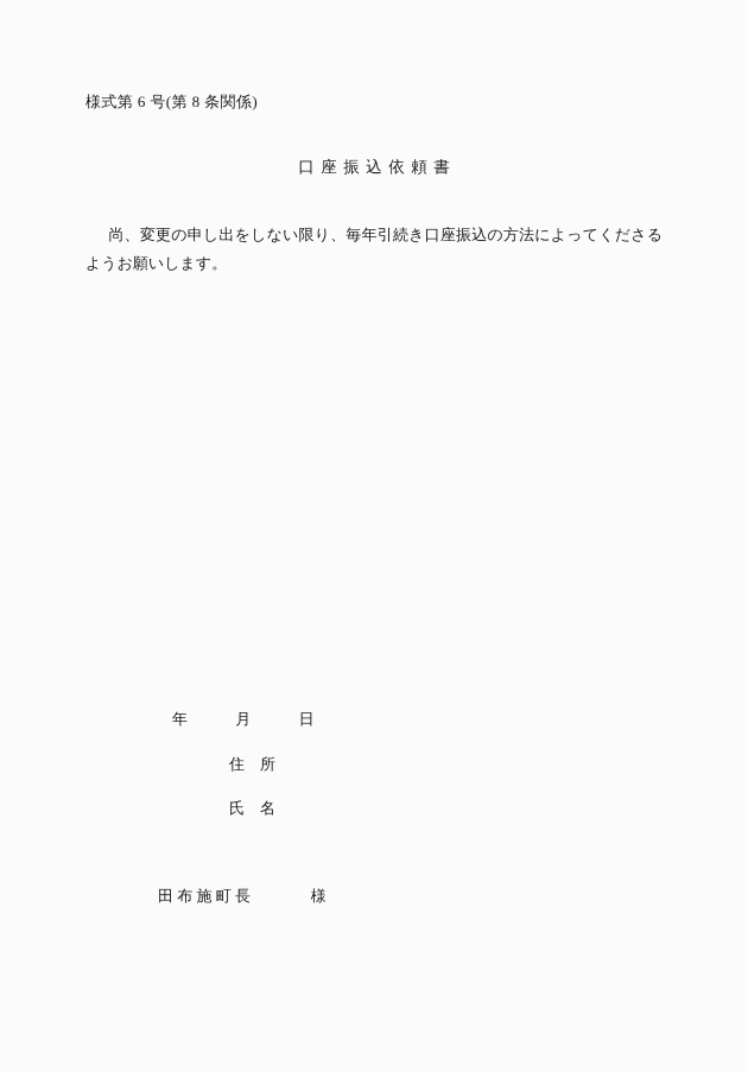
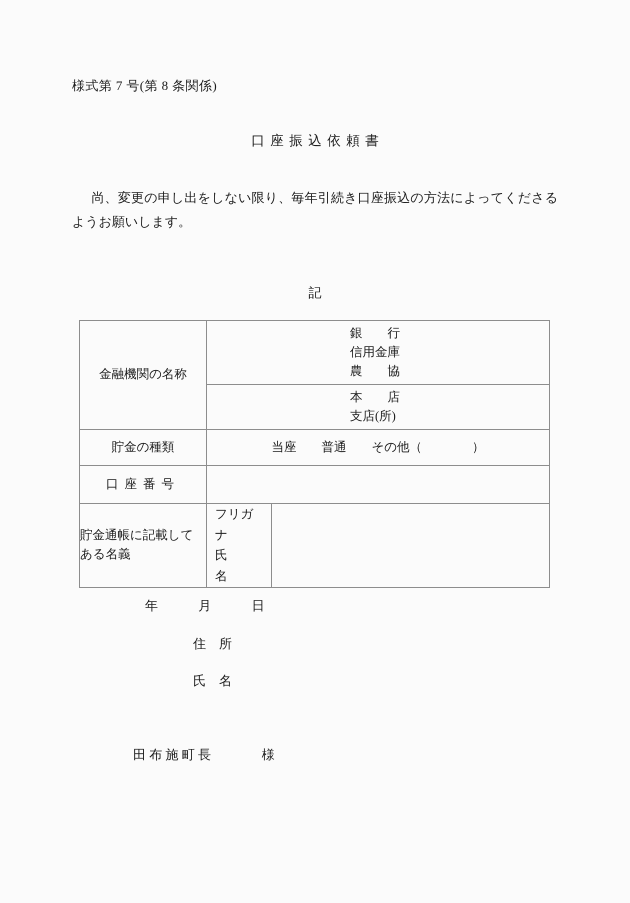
- 様式第 6 号(第 8 条関係)
+ 様式第 7 号(第 8 条関係)
  口座振込依頼書
  尚、変更の申し出をしない限り、毎年引続き口座振込の方法によってくださるようお願いします。
+ 記
+ 金融機関の名称	銀 行 信用金庫 農 協
+ 本 店 支店(所)
+ 貯金の種類	当座 普通 その他（ ）
+ 口座番号
+ 貯金通帳に記載してある名義	フリガナ 氏 名
  年 月 日
  住 所
  氏 名
  田 布 施 町 長 様
